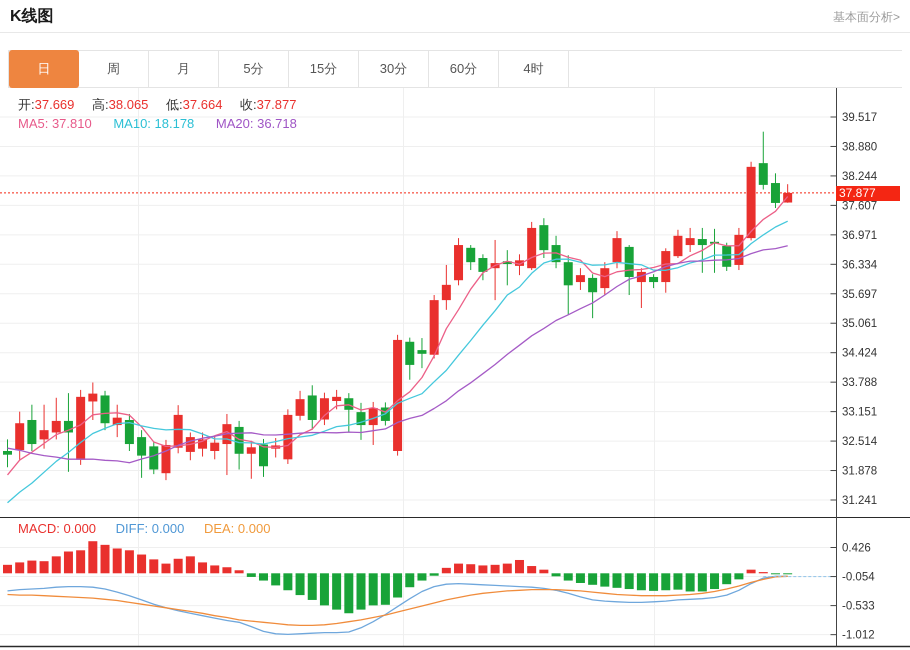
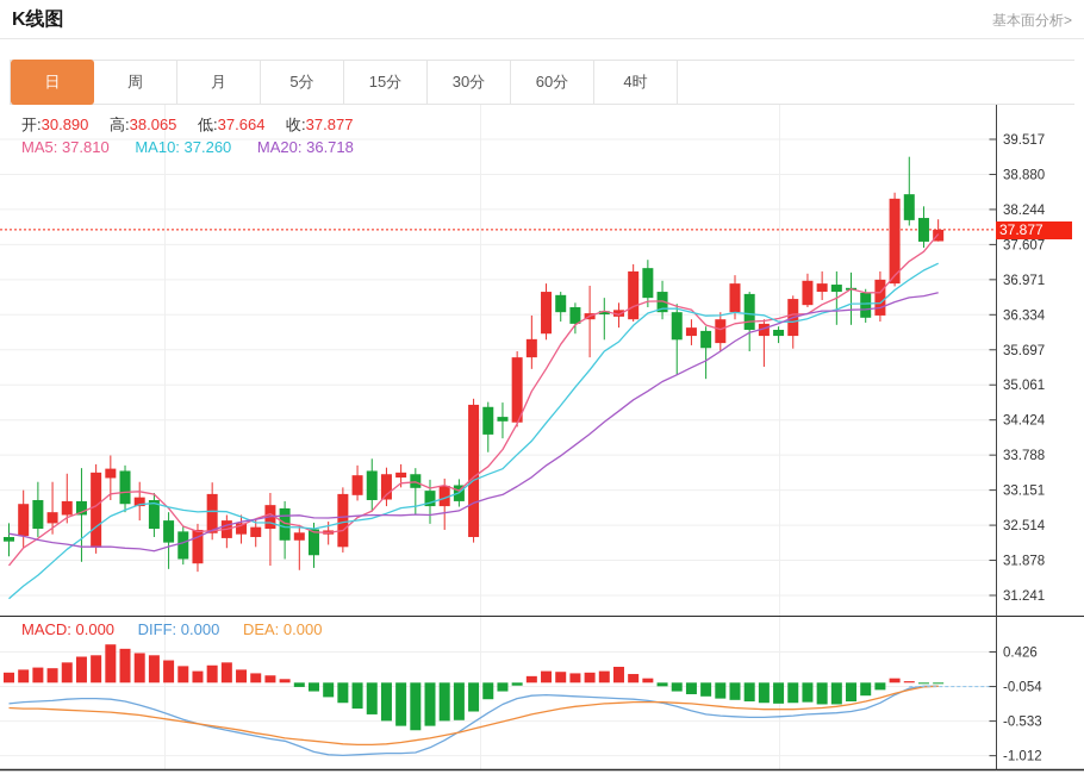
  K线图
  基本面分析>
  日
  周
  月
  5分
  15分
  30分
  60分
  4时
  39.517
  38.880
  38.244
  37.607
  36.971
  36.334
  35.697
  35.061
  34.424
  33.788
  33.151
  32.514
  31.878
  31.241
  0.426
  -0.054
  -0.533
  -1.012
- 开:37.669 高:38.065 低:37.664 收:37.877
+ 开:30.890 高:38.065 低:37.664 收:37.877
- MA5: 37.810 MA10: 18.178 MA20: 36.718
+ MA5: 37.810 MA10: 37.260 MA20: 36.718
  MACD: 0.000 DIFF: 0.000 DEA: 0.000
  37.877
